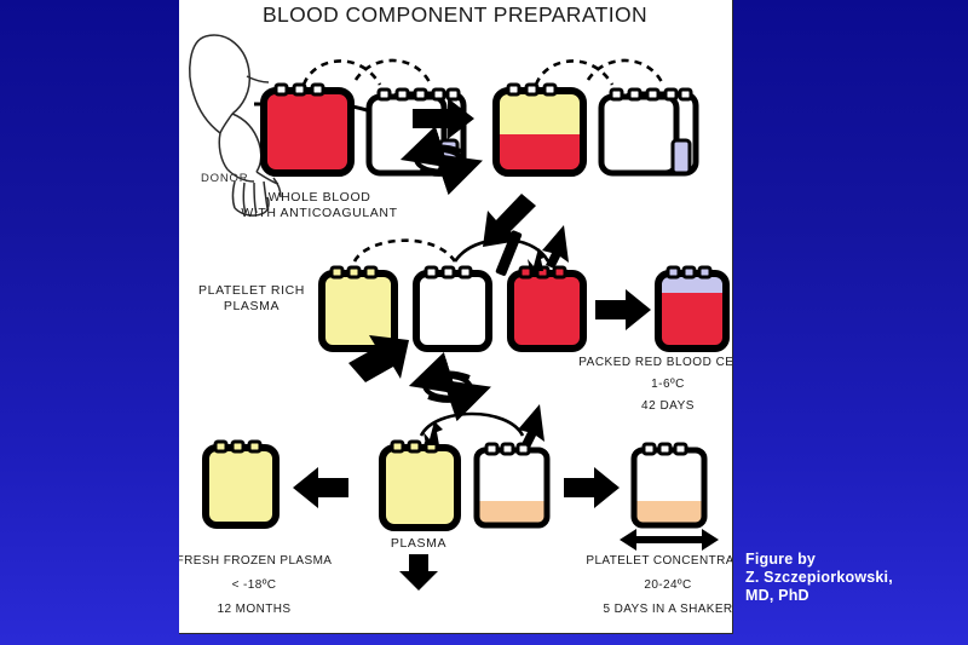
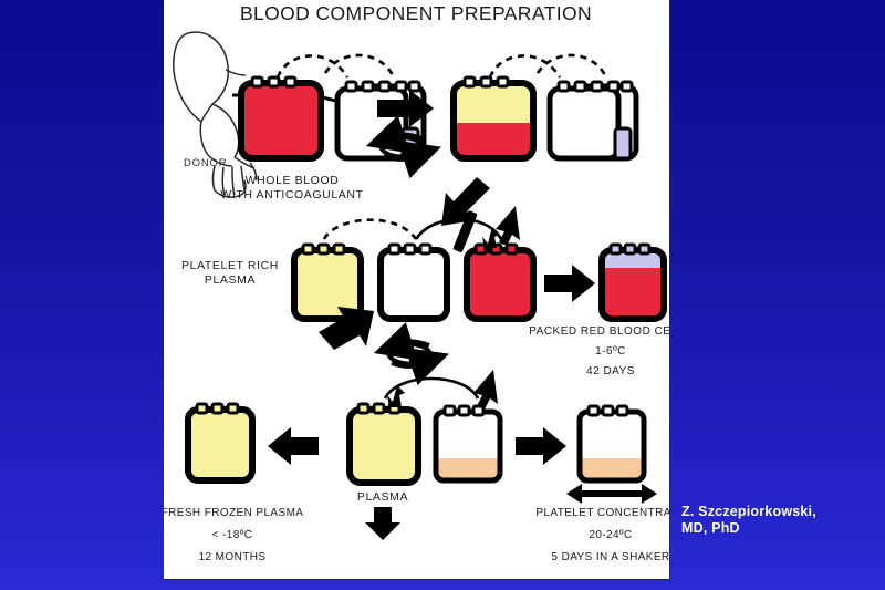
  BLOOD COMPONENT PREPARATION
  DONOR
  WHOLE BLOOD
  WITH ANTICOAGULANT
  PLATELET RICH
  PLASMA
  PACKED RED BLOOD CE
  1-6ºC
  42 DAYS
  PLASMA
  FRESH FROZEN PLASMA
  < -18ºC
  12 MONTHS
  PLATELET CONCENTRA
  20-24ºC
  5 DAYS IN A SHAKER
- Figure by
  Z. Szczepiorkowski,
  MD, PhD
